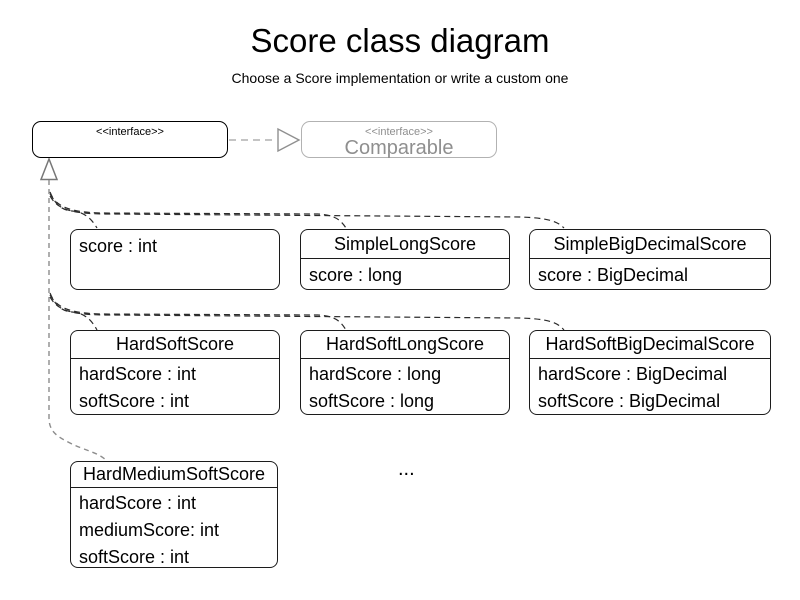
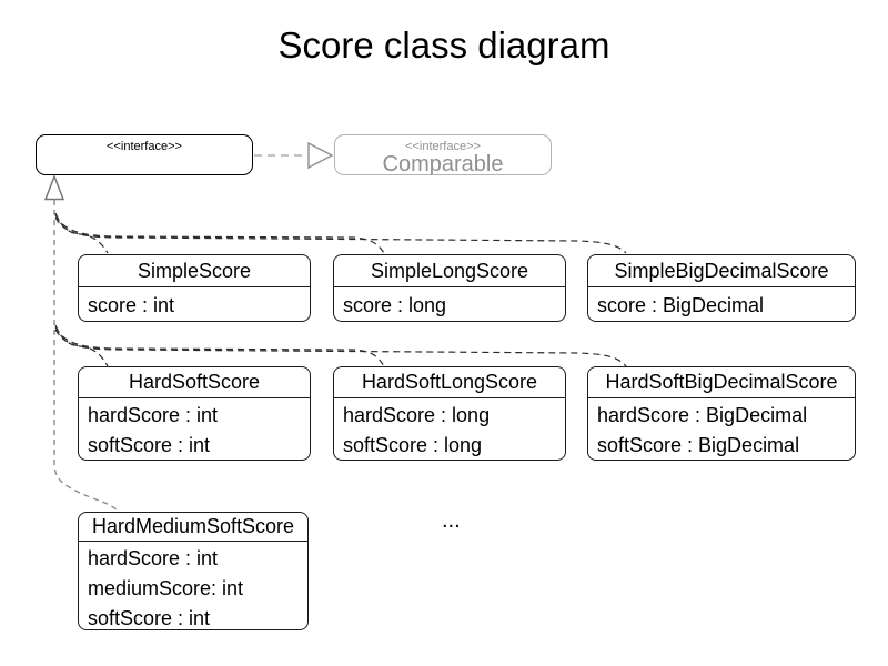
  Score class diagram
- Choose a Score implementation or write a custom one
  <<interface>>
  <<interface>>
  Comparable
+ SimpleScore
  score : int
  SimpleLongScore
  score : long
  SimpleBigDecimalScore
  score : BigDecimal
  HardSoftScore
  hardScore : int
  softScore : int
  HardSoftLongScore
  hardScore : long
  softScore : long
  HardSoftBigDecimalScore
  hardScore : BigDecimal
  softScore : BigDecimal
  HardMediumSoftScore
  hardScore : int
  mediumScore: int
  softScore : int
  ...
